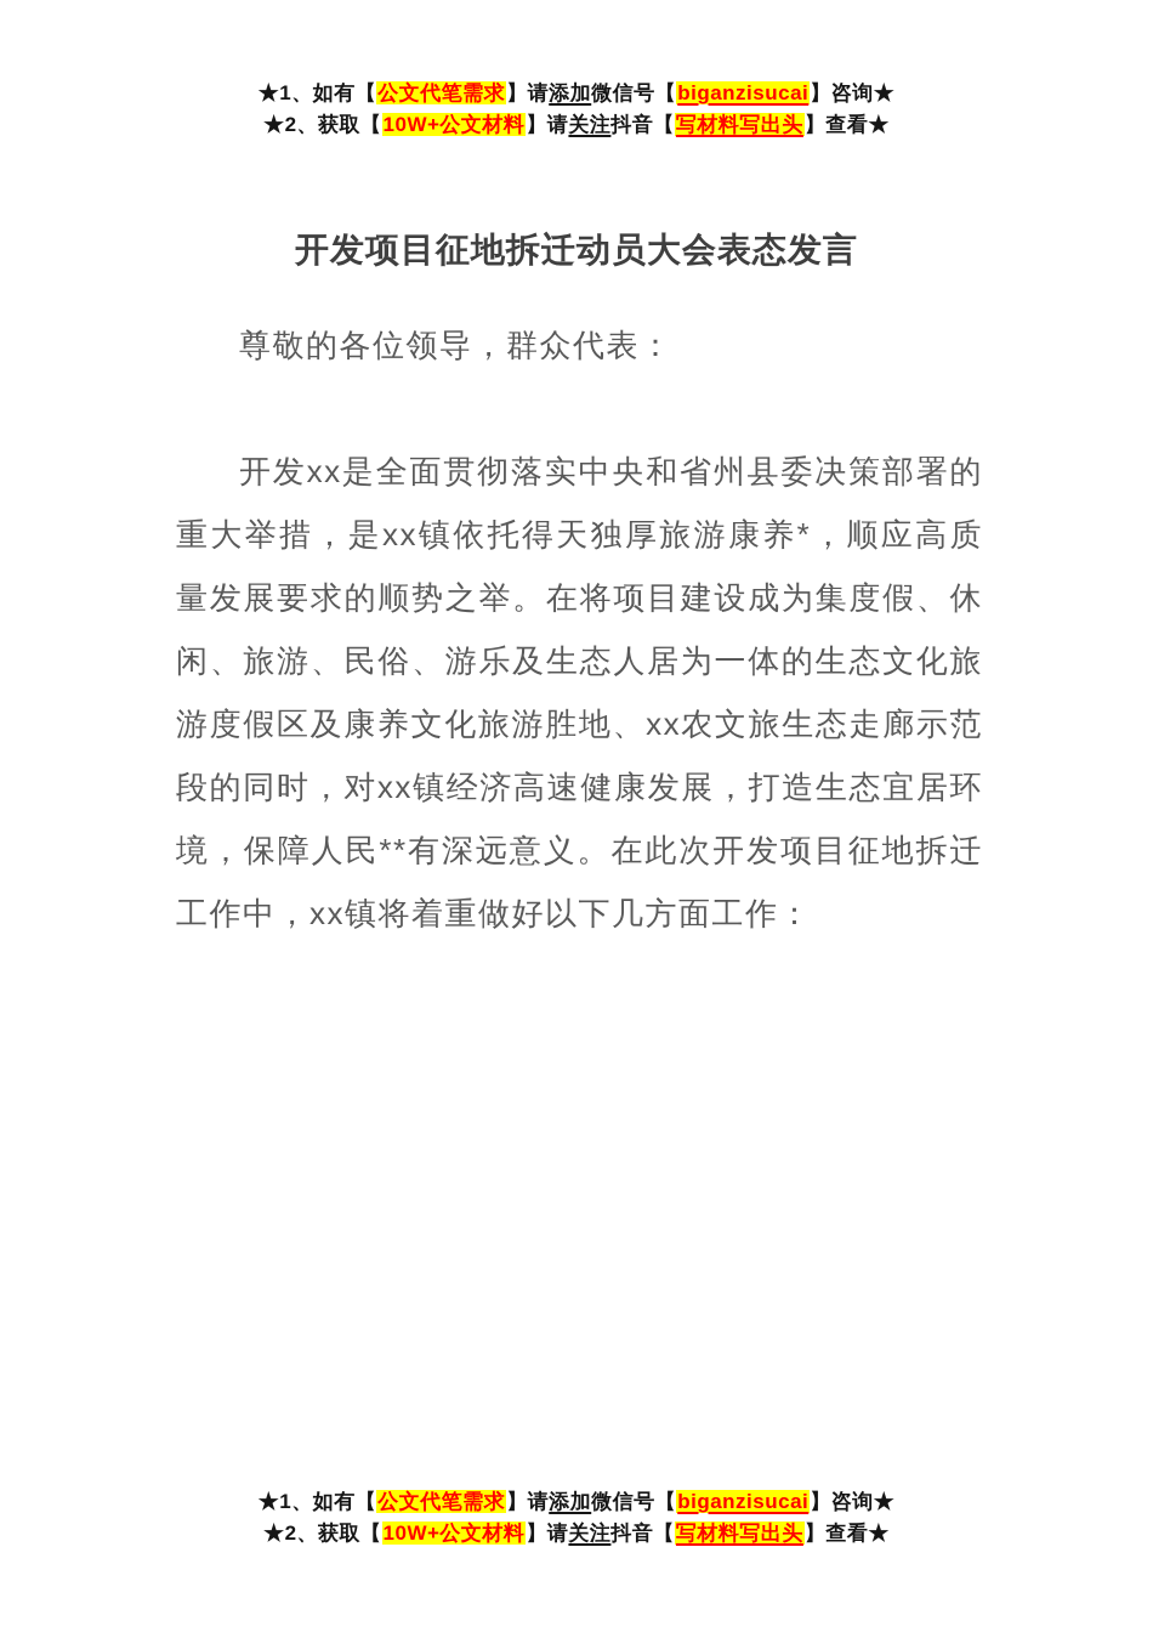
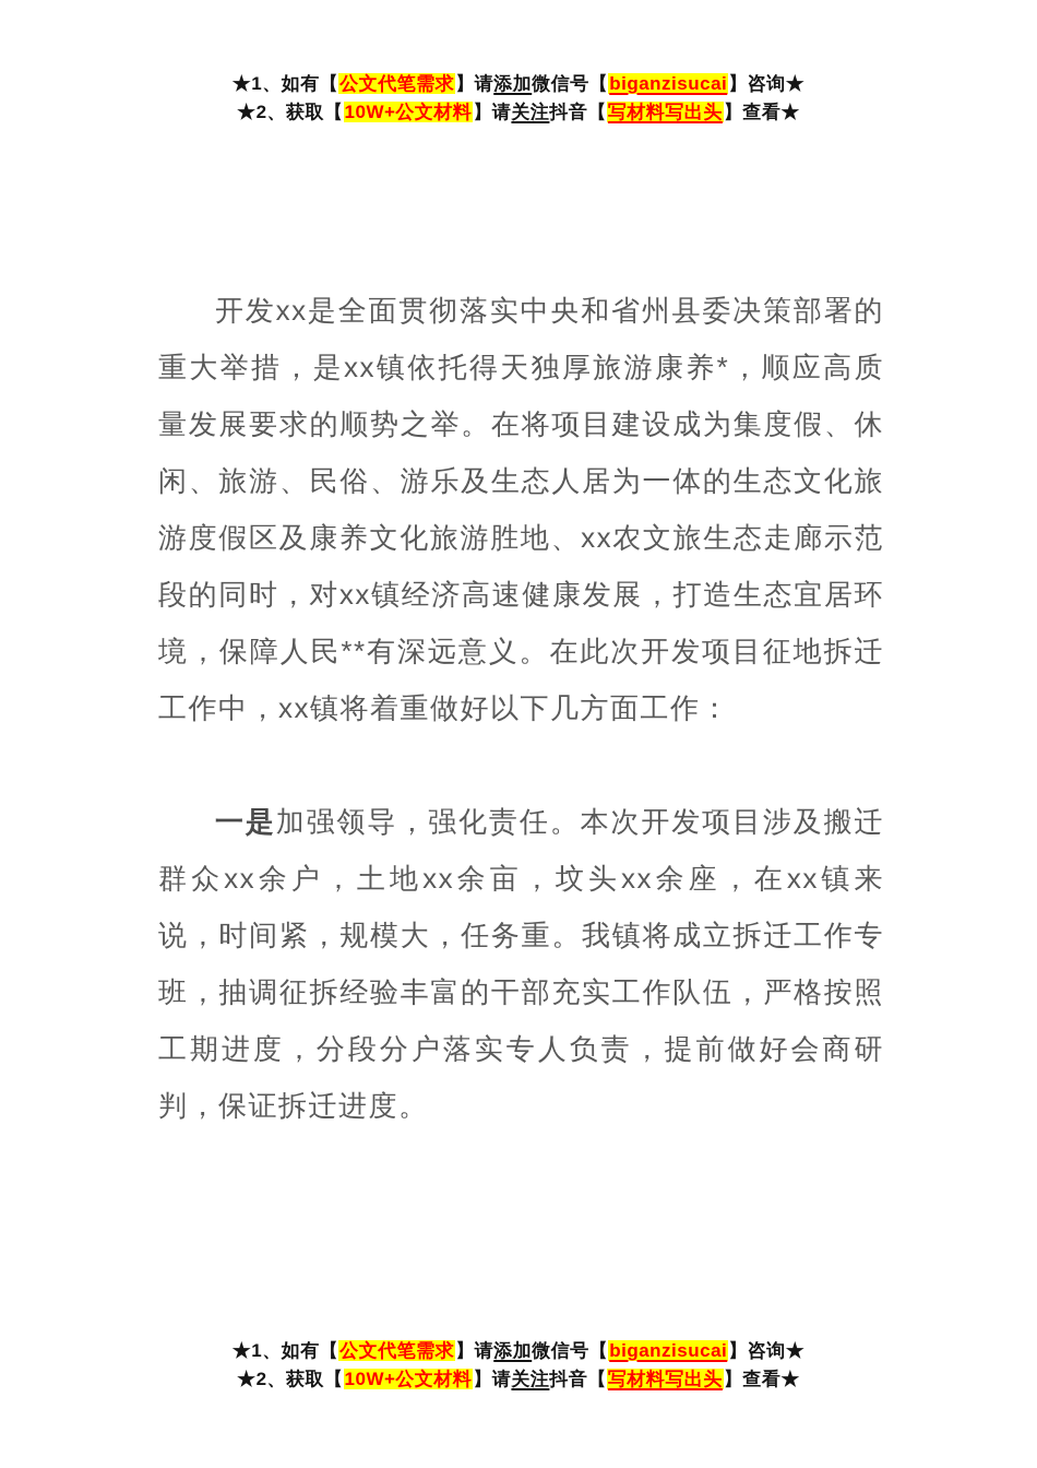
  ★1、如有【公文代笔需求】请添加微信号【biganzisucai】咨询★
  ★2、获取【10W+公文材料】请关注抖音【写材料写出头】查看★
- 开发项目征地拆迁动员大会表态发言
- 尊敬的各位领导，群众代表：
  开发xx是全面贯彻落实中央和省州县委决策部署的重大举措，是xx镇依托得天独厚旅游康养*，顺应高质量发展要求的顺势之举。在将项目建设成为集度假、休闲、旅游、民俗、游乐及生态人居为一体的生态文化旅游度假区及康养文化旅游胜地、xx农文旅生态走廊示范段的同时，对xx镇经济高速健康发展，打造生态宜居环境，保障人民**有深远意义。在此次开发项目征地拆迁工作中，xx镇将着重做好以下几方面工作：
+ 一是加强领导，强化责任。本次开发项目涉及搬迁群众xx余户，土地xx余亩，坟头xx余座，在xx镇来说，时间紧，规模大，任务重。我镇将成立拆迁工作专班，抽调征拆经验丰富的干部充实工作队伍，严格按照工期进度，分段分户落实专人负责，提前做好会商研判，保证拆迁进度。
  ★1、如有【公文代笔需求】请添加微信号【biganzisucai】咨询★
  ★2、获取【10W+公文材料】请关注抖音【写材料写出头】查看★
